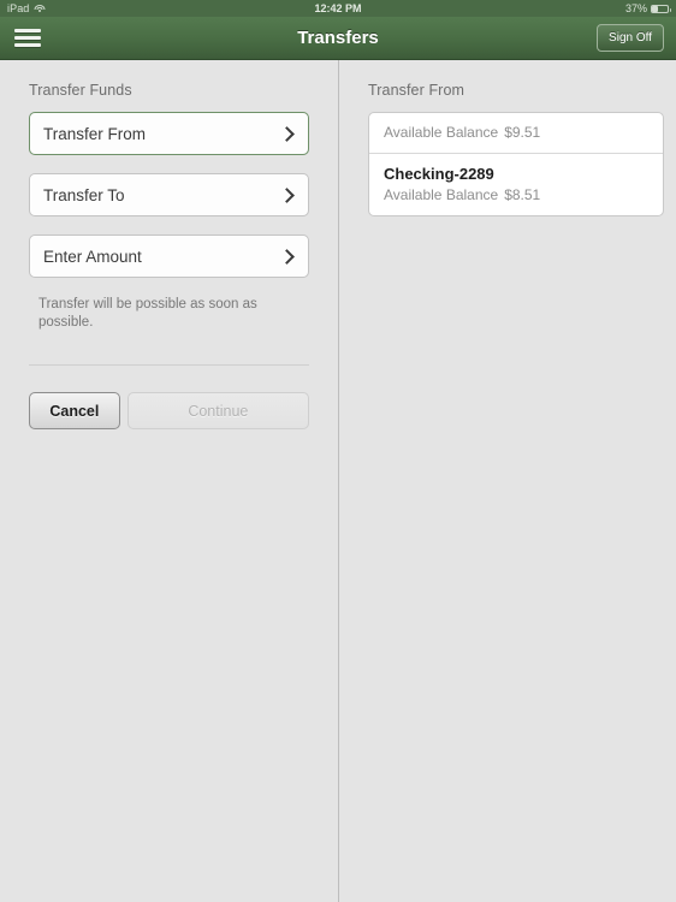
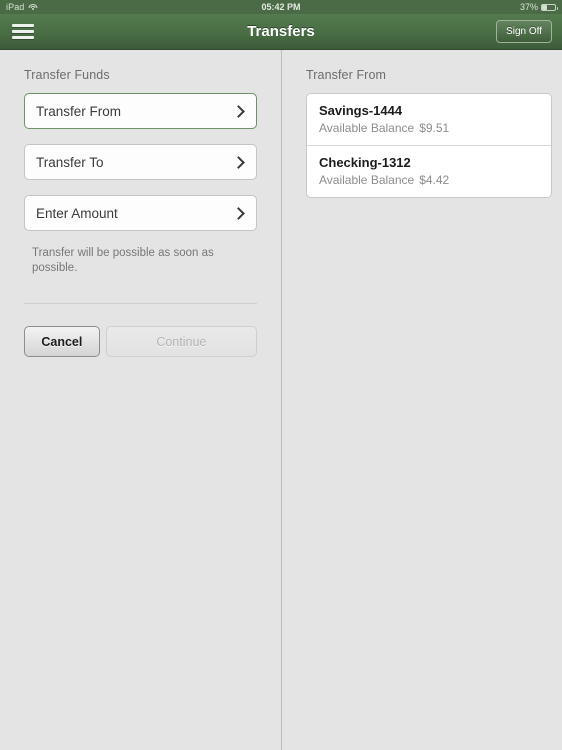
  iPad
- 12:42 PM
+ 05:42 PM
  37%
  Transfers
  Sign Off
  Transfer Funds
  Transfer From
  Transfer To
  Enter Amount
  Transfer will be possible as soon as possible.
  Cancel
  Continue
  Transfer From
+ Savings-1444
  Available Balance $9.51
- Checking-2289
+ Checking-1312
- Available Balance $8.51
+ Available Balance $4.42
